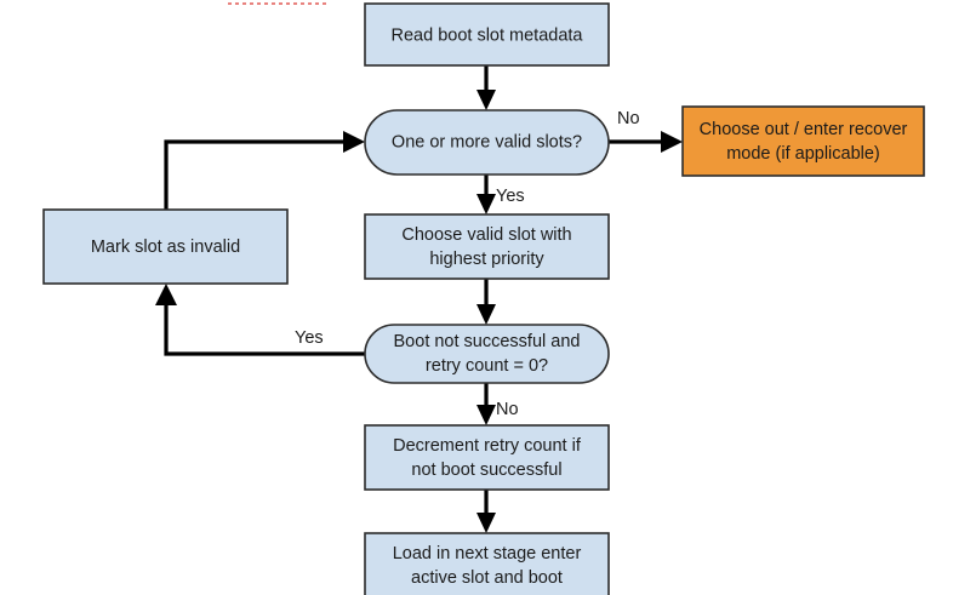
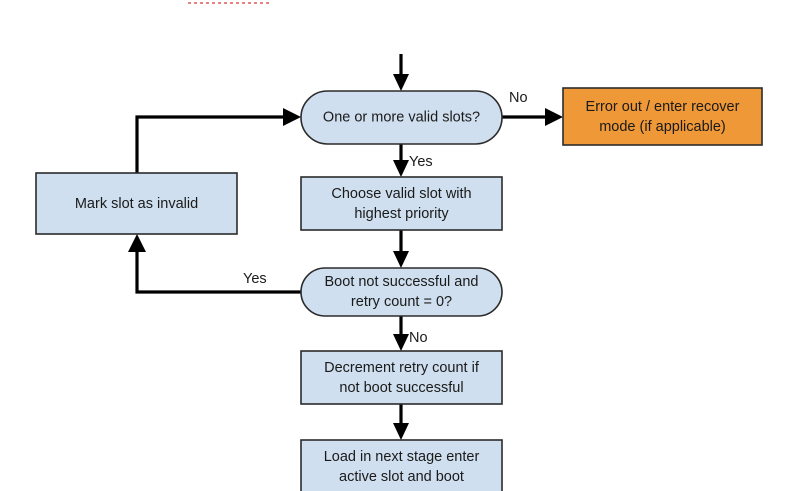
  No
  Yes
  Yes
  No
- Read boot slot metadata
  One or more valid slots?
- Choose out / enter recover
+ Error out / enter recover
  mode (if applicable)
  Mark slot as invalid
  Choose valid slot with
  highest priority
  Boot not successful and
  retry count = 0?
  Decrement retry count if
  not boot successful
  Load in next stage enter
  active slot and boot
